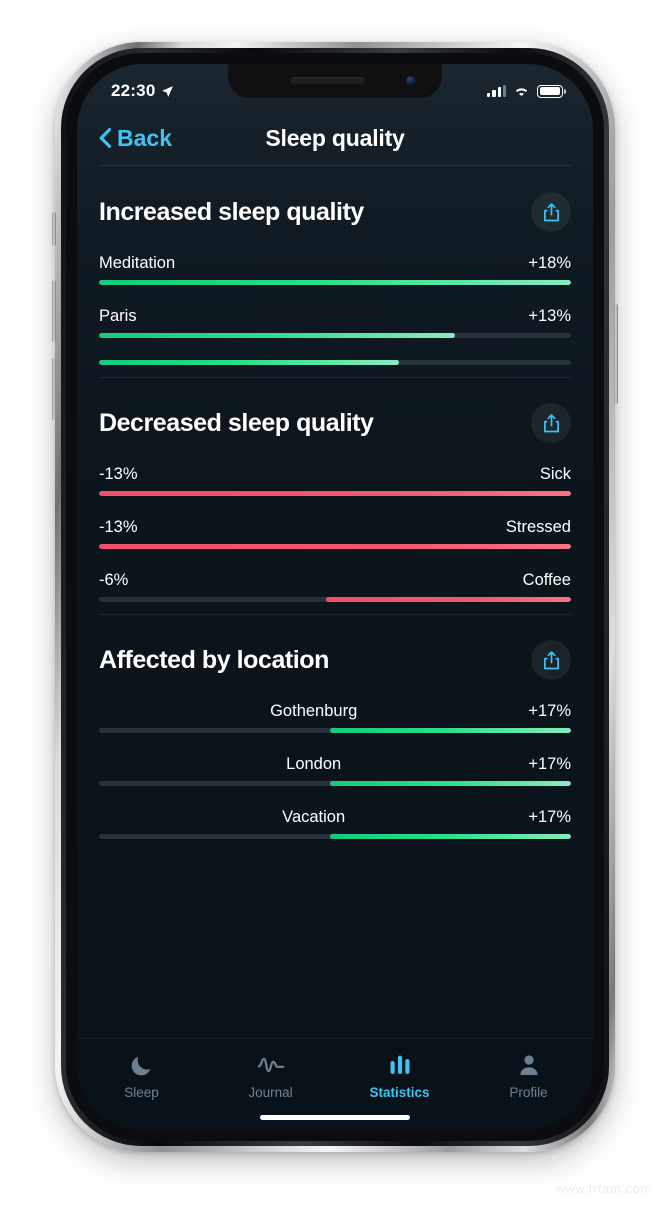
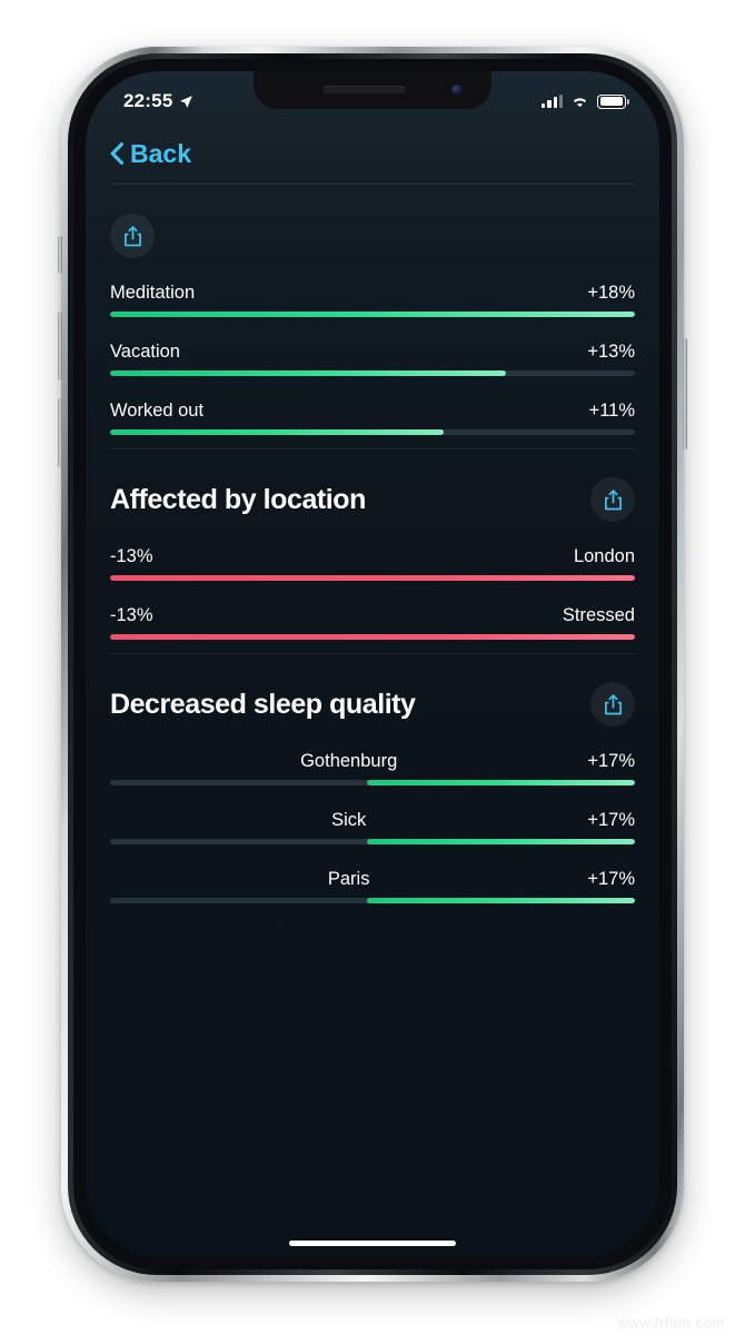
- 22:30
+ 22:55
- Sleep quality
  Back
- Increased sleep quality
  Meditation
  +18%
- Paris
+ Vacation
  +13%
+ Worked out
+ +11%
- Decreased sleep quality
+ Affected by location
  -13%
- Sick
+ London
  -13%
  Stressed
- -6%
- Coffee
- Affected by location
+ Decreased sleep quality
  Gothenburg
  +17%
- London
+ Sick
  +17%
- Vacation
+ Paris
  +17%
- Sleep
- Journal
- Statistics
- Profile
